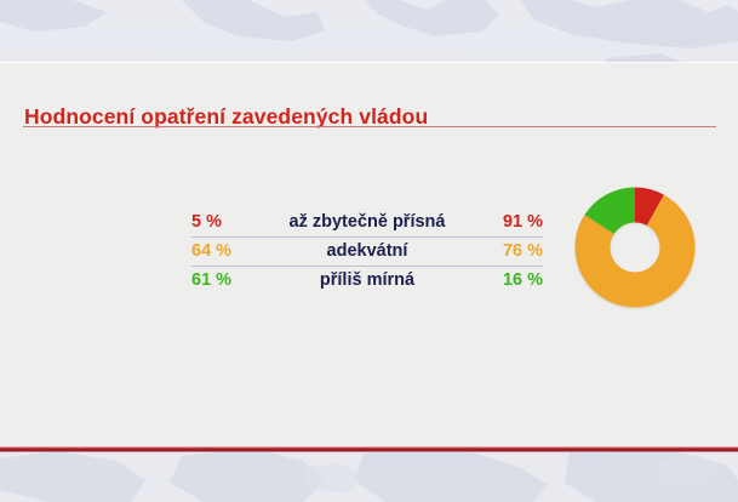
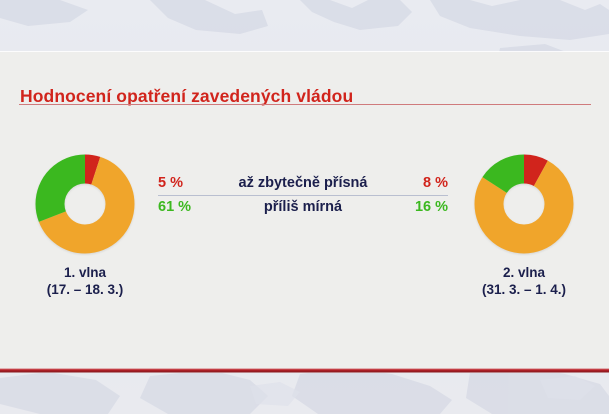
  Hodnocení opatření zavedených vládou
+ 1. vlna
+ (17. – 18. 3.)
+ 2. vlna
+ (31. 3. – 1. 4.)
- 5 %	až zbytečně přísná	91 %
+ 5 %	až zbytečně přísná	8 %
- 64 %	adekvátní	76 %
  61 %	příliš mírná	16 %
